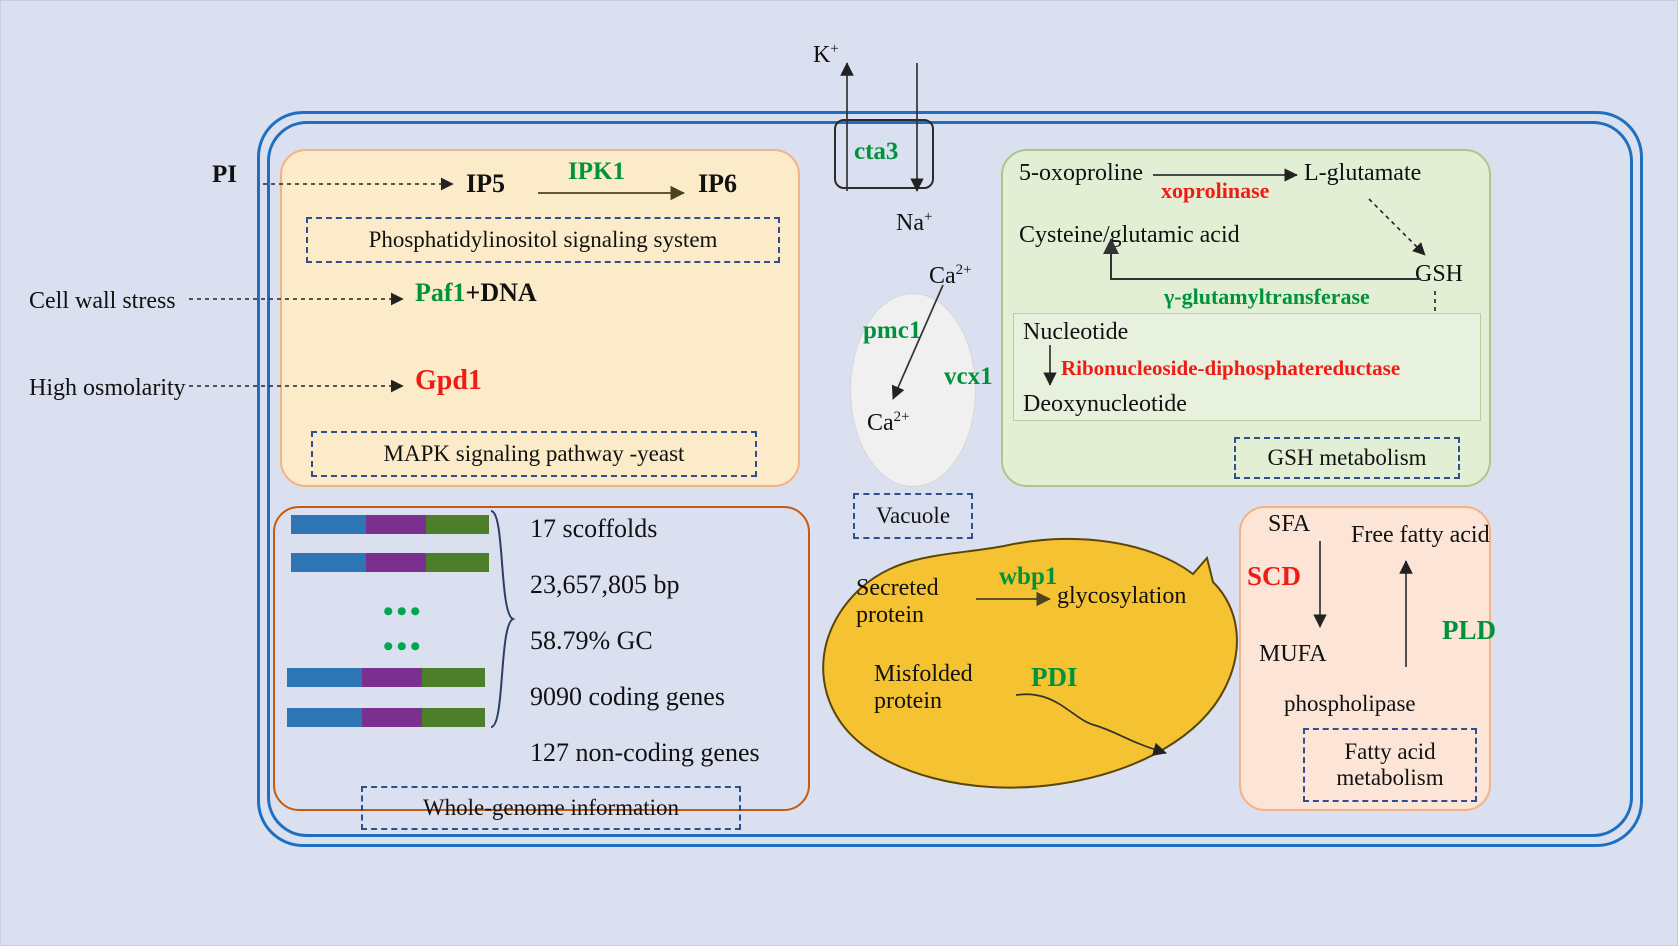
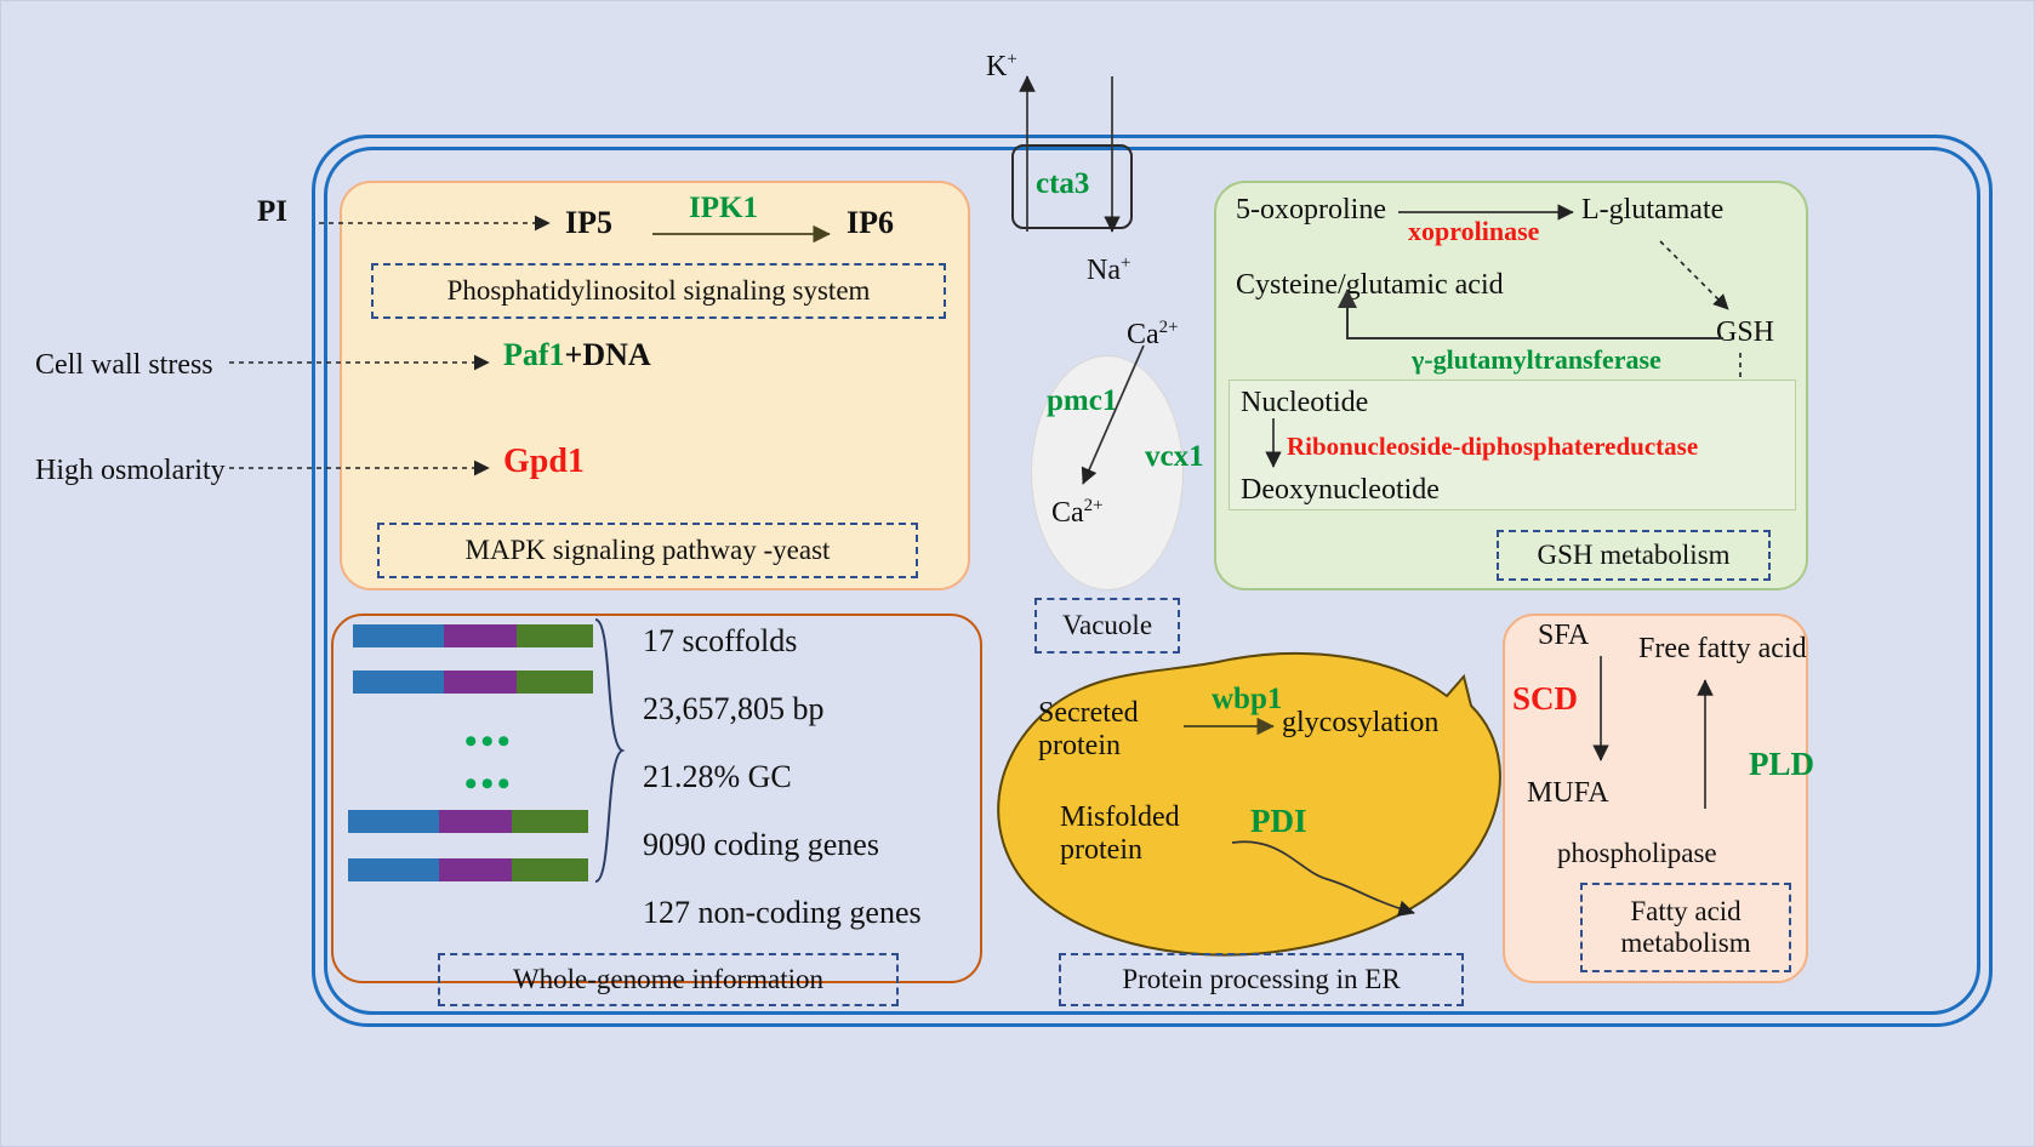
  K+
  Na+
  cta3
  PI
  Cell wall stress
  High osmolarity
  IP5
  IPK1
  IP6
  Phosphatidylinositol signaling system
  Paf1+DNA
  Gpd1
  MAPK signaling pathway -yeast
  Ca2+
  Ca2+
  pmc1
  vcx1
  Vacuole
  5-oxoproline
  xoprolinase
  L-glutamate
  Cysteine/glutamic acid
  GSH
  γ-glutamyltransferase
  Nucleotide
  Ribonucleoside-diphosphatereductase
  Deoxynucleotide
  GSH metabolism
  •••
  •••
  17 scoffolds
  23,657,805 bp
- 58.79% GC
+ 21.28% GC
  9090 coding genes
  127 non-coding genes
  Whole-genome information
  Secreted
  protein
  wbp1
  glycosylation
  Misfolded
  protein
  PDI
+ Protein processing in ER
  SFA
  SCD
  MUFA
  Free fatty acid
  PLD
  phospholipase
  Fatty acid
  metabolism
